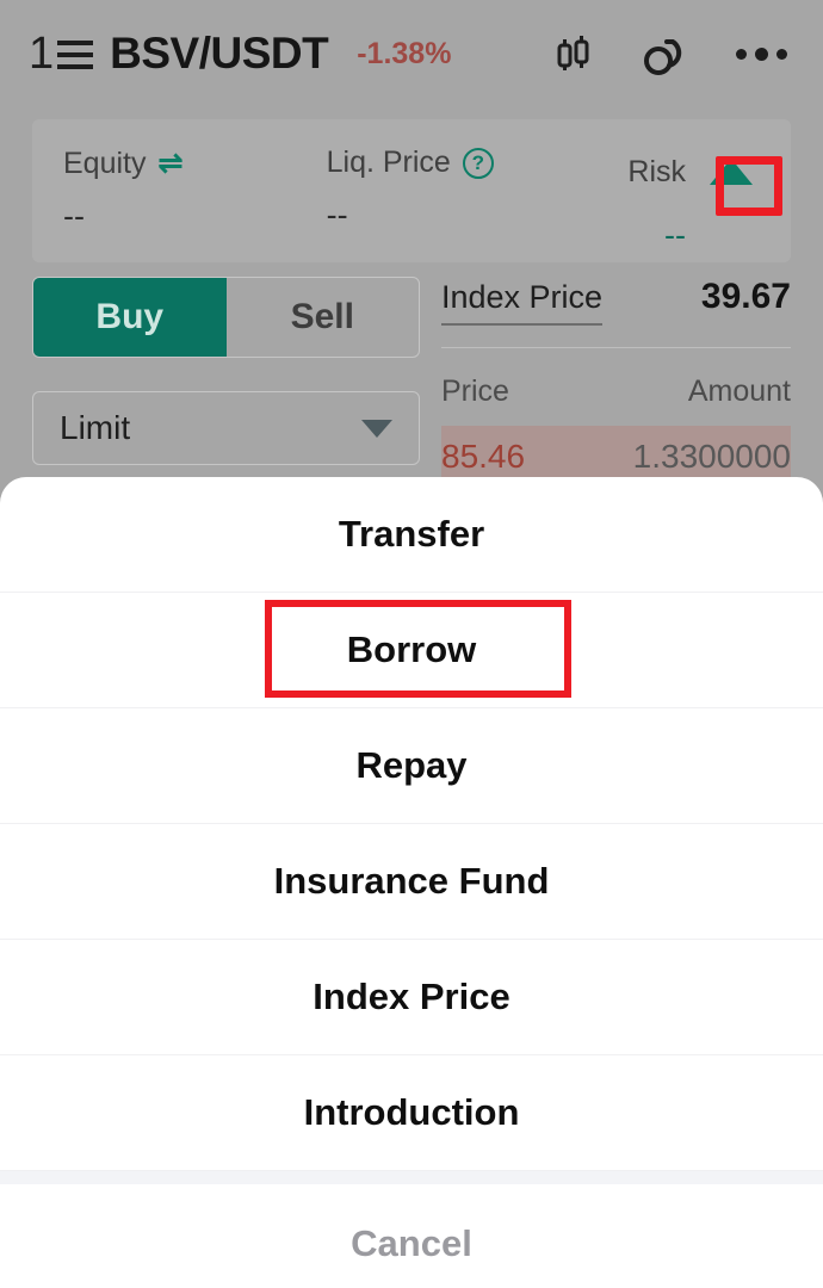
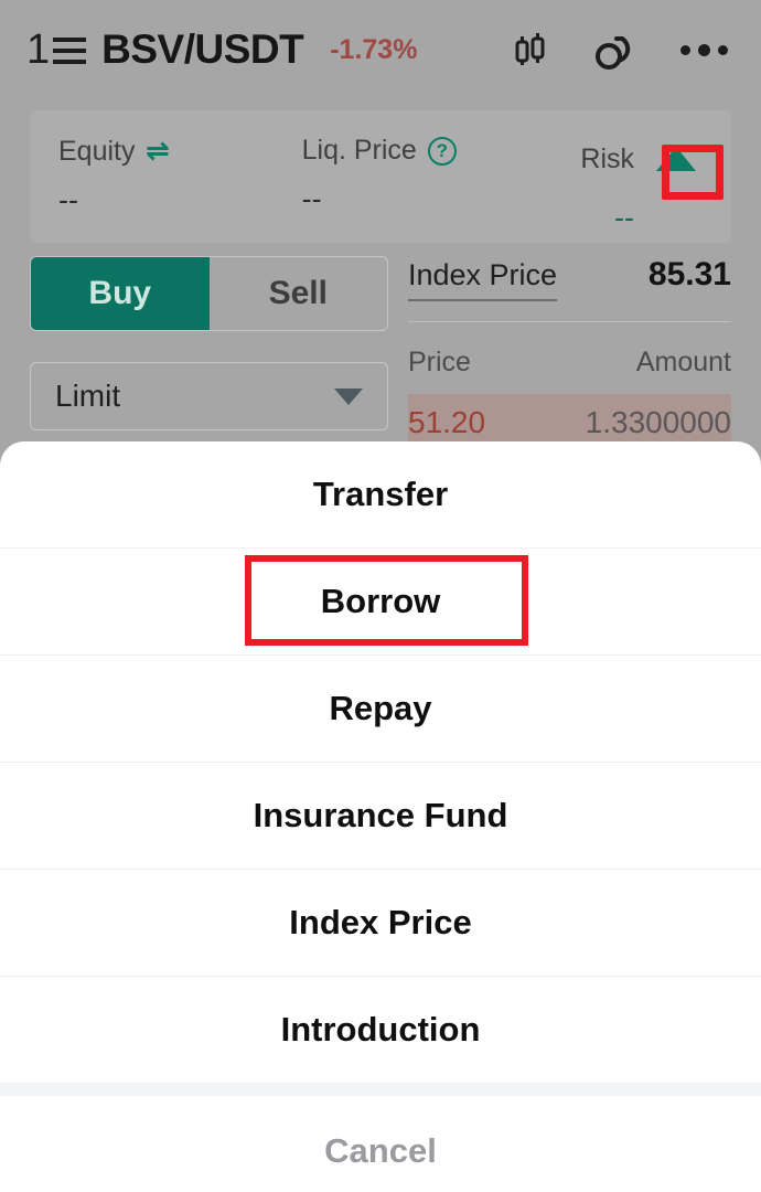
  1
  BSV/USDT
- -1.38%
+ -1.73%
  Equity
  ⇌
  --
  Liq. Price
  ?
  --
  Risk
  --
  Buy
  Sell
  Limit
  Index Price
- 39.67
+ 85.31
  Price
  Amount
- 85.46
+ 51.20
  1.3300000
  Transfer
  Borrow
  Repay
  Insurance Fund
  Index Price
  Introduction
  Cancel
